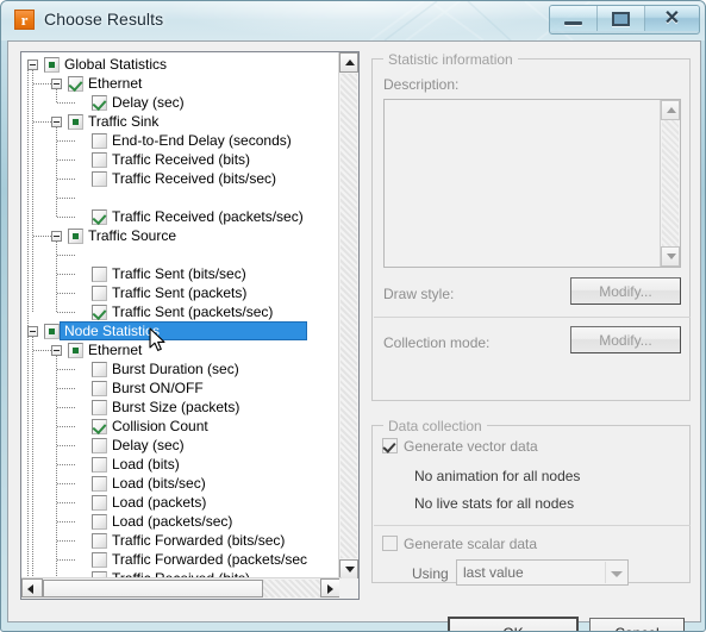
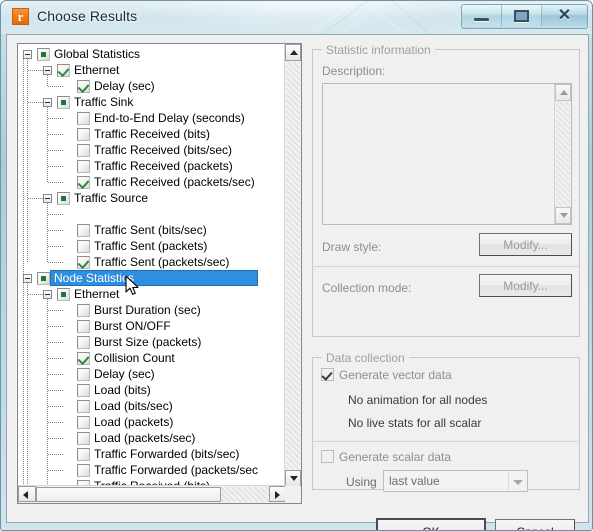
  r
  Choose Results
  ✕
  Global Statistics
  Ethernet
  Delay (sec)
  Traffic Sink
  End-to-End Delay (seconds)
  Traffic Received (bits)
  Traffic Received (bits/sec)
+ Traffic Received (packets)
  Traffic Received (packets/sec)
  Traffic Source
  Traffic Sent (bits/sec)
  Traffic Sent (packets)
  Traffic Sent (packets/sec)
  Node Statistics
  Ethernet
  Burst Duration (sec)
  Burst ON/OFF
  Burst Size (packets)
  Collision Count
  Delay (sec)
  Load (bits)
  Load (bits/sec)
  Load (packets)
  Load (packets/sec)
  Traffic Forwarded (bits/sec)
  Traffic Forwarded (packets/sec
  Statistic information
  Description:
  Draw style:
  Modify...
  Collection mode:
  Modify...
  Data collection
  Generate vector data
  No animation for all nodes
- No live stats for all nodes
+ No live stats for all scalar
  Generate scalar data
  Using
  last value
